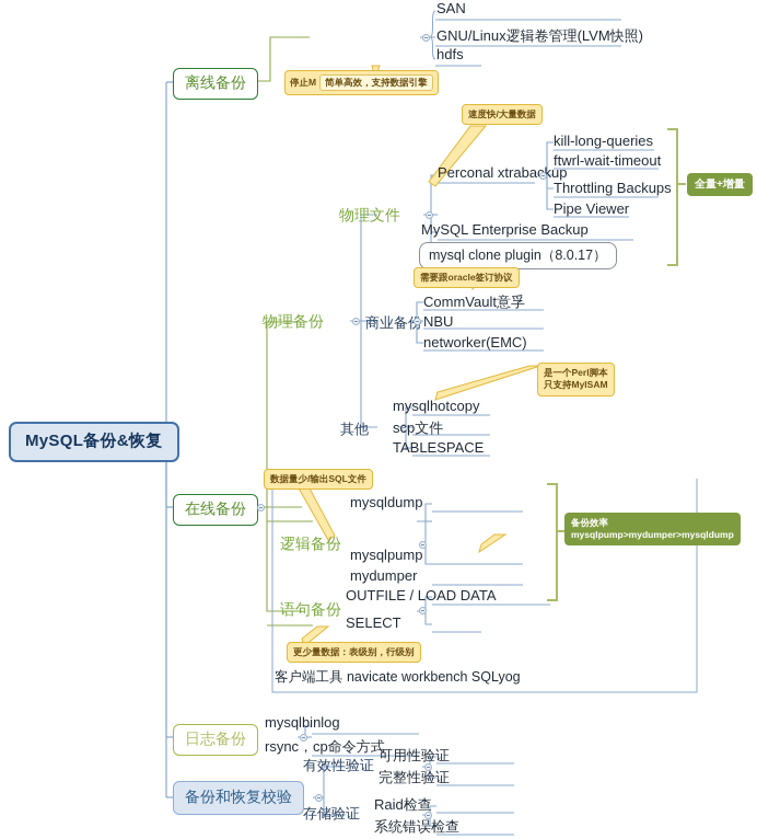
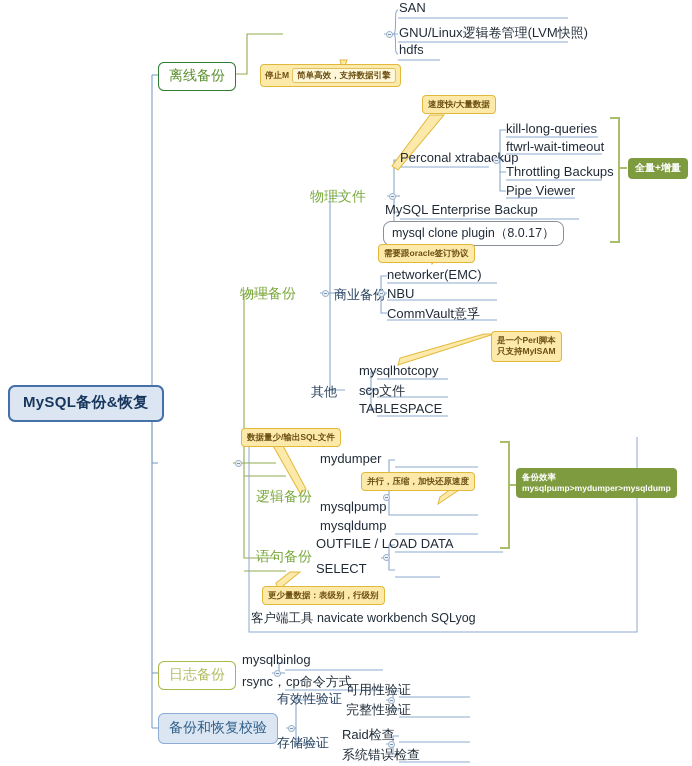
  MySQL备份&恢复
  离线备份
  停止M 简单高效，支持数据引擎
  SAN
  GNU/Linux逻辑卷管理(LVM快照)
  hdfs
- 在线备份
  物理备份
  物理文件
  速度快/大量数据
  Perconal xtrabakup
  kill-long-queries
  ftwrl-wait-timeout
  Throttling Backups
  Pipe Viewer
  MySQL Enterprise Backup
  mysql clone plugin（8.0.17）
  需要跟oracle签订协议
  全量+增量
  商业备
- CommVault意孚
+ networker(EMC)
  NBU
- networker(EMC)
+ CommVault意孚
  其他
  mysqlhotcopy
  scp文件
  TABLESPACE
  是一个Perl脚本
  只支持MyISAM
  逻辑备份
  数据量少/输出SQL文件
- mysqldump
+ mydumper
  mysqlpump
- mydumper
+ mysqldump
+ 并行，压缩，加快还原速度
  备份效率
  mysqlpump>mydumper>mysqldump
  语句备份
  OUTFILE / LOAD DATA
  SELECT
  更少量数据：表级别，行级别
  客户端工具 navicate workbench SQLyog
  日志备份
  mysqlbinlog
  rsync，cp命令方式
  备份和恢复校验
  有效性验证
  可用性验证
  完整性验证
  存储验证
  Raid检查
  系统错误检查
